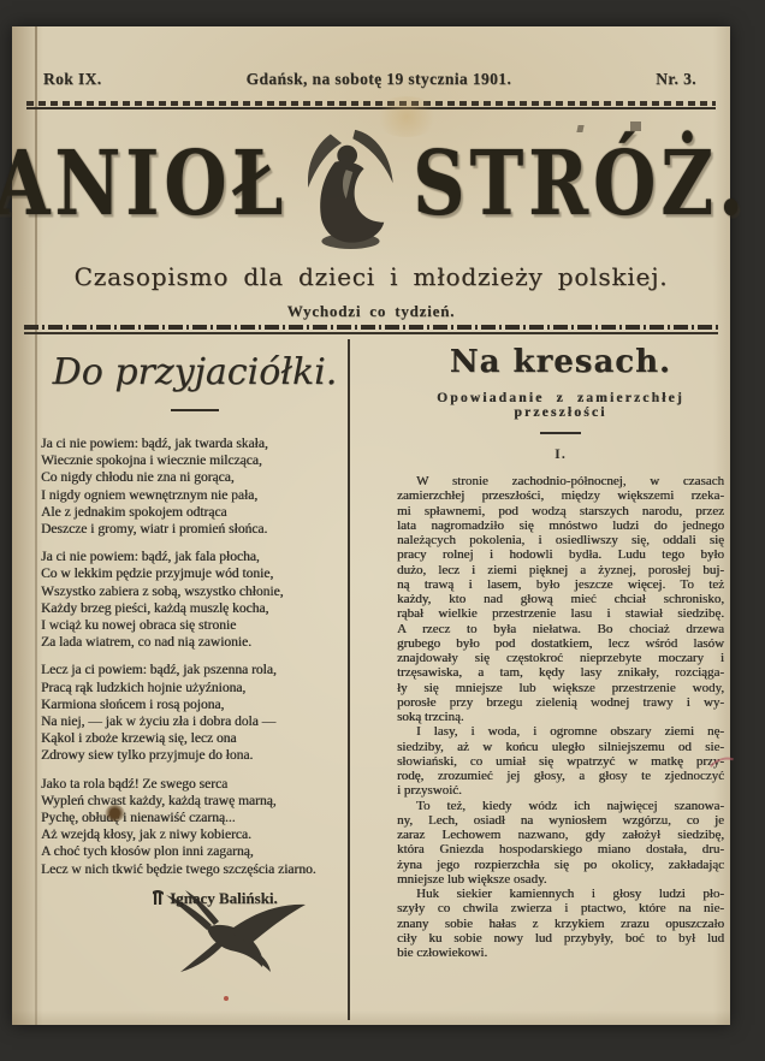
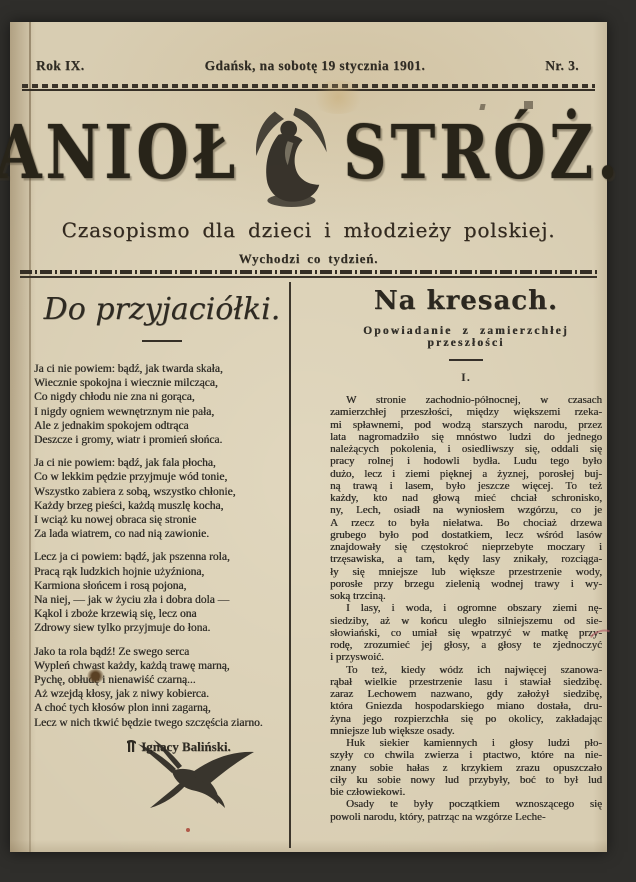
  Rok IX.
  Gdańsk, na sobotę 19 stycznia 1901.
  Nr. 3.
  ANIOŁ
  STRÓŻ.
  Czasopismo dla dzieci i młodzieży polskiej.
  Wychodzi co tydzień.
  Do przyjaciółki.
  Ja ci nie powiem: bądź, jak twarda skała,
  Wiecznie spokojna i wiecznie milcząca,
  Co nigdy chłodu nie zna ni gorąca,
  I nigdy ogniem wewnętrznym nie pała,
  Ale z jednakim spokojem odtrąca
  Deszcze i gromy, wiatr i promień słońca.
  Ja ci nie powiem: bądź, jak fala płocha,
  Co w lekkim pędzie przyjmuje wód tonie,
  Wszystko zabiera z sobą, wszystko chłonie,
  Każdy brzeg pieści, każdą muszlę kocha,
  I wciąż ku nowej obraca się stronie
  Za lada wiatrem, co nad nią zawionie.
  Lecz ja ci powiem: bądź, jak pszenna rola,
  Pracą rąk ludzkich hojnie użyźniona,
  Karmiona słońcem i rosą pojona,
  Na niej, — jak w życiu zła i dobra dola —
  Kąkol i zboże krzewią się, lecz ona
  Zdrowy siew tylko przyjmuje do łona.
  Jako ta rola bądź! Ze swego serca
  Wypleń chwast każdy, każdą trawę marną,
  Pychę, obłu i nienawiść czarną...
  Aż wzejdą kłosy, jak z niwy kobierca.
  A choć tych kłosów plon inni zagarną,
  Lecz w nich tkwić będzie twego szczęścia ziarno.
  gnacy Baliński.
  Na kresach.
  Opowiadanie z zamierzchłej przeszłości
  I.
  W stronie zachodnio-północnej, w czasach
  zamierzchłej przeszłości, między większemi rzeka-
  mi spławnemi, pod wodzą starszych narodu, przez
  lata nagromadziło się mnóstwo ludzi do jednego
  należących pokolenia, i osiedliwszy się, oddali się
  pracy rolnej i hodowli bydła. Ludu tego było
  dużo, lecz i ziemi pięknej a żyznej, porosłej buj-
  ną trawą i lasem, było jeszcze więcej. To też
  każdy, kto nad głową mieć chciał schronisko,
- rąbał wielkie przestrzenie lasu i stawiał siedzibę.
+ ny, Lech, osiadł na wyniosłem wzgórzu, co je
  A rzecz to była niełatwa. Bo chociaż drzewa
  grubego było pod dostatkiem, lecz wśród lasów
  znajdowały się częstokroć nieprzebyte moczary i
  trzęsawiska, a tam, kędy lasy znikały, rozciąga-
  ły się mniejsze lub większe przestrzenie wody,
  porosłe przy brzegu zielenią wodnej trawy i wy-
  soką trzciną.
  I lasy, i woda, i ogromne obszary ziemi nę-
  siedziby, aż w końcu uległo silniejszemu od sie-
  słowiański, co umiał się wpatrzyć w matkę przy-
  rodę, zrozumieć jej głosy, a głosy te zjednoczyć
  i przyswoić.
  To też, kiedy wódz ich najwięcej szanowa-
- ny, Lech, osiadł na wyniosłem wzgórzu, co je
+ rąbał wielkie przestrzenie lasu i stawiał siedzibę.
  zaraz Lechowem nazwano, gdy założył siedzibę,
  która Gniezda hospodarskiego miano dostała, dru-
  żyna jego rozpierzchła się po okolicy, zakładając
  mniejsze lub większe osady.
  Huk siekier kamiennych i głosy ludzi pło-
  szyły co chwila zwierza i ptactwo, które na nie-
  znany sobie hałas z krzykiem zrazu opuszczało
  ciły ku sobie nowy lud przybyły, boć to był lud
  bie człowiekowi.
+ Osady te były początkiem wznoszącego się
+ powoli narodu, który, patrząc na wzgórze Leche-
